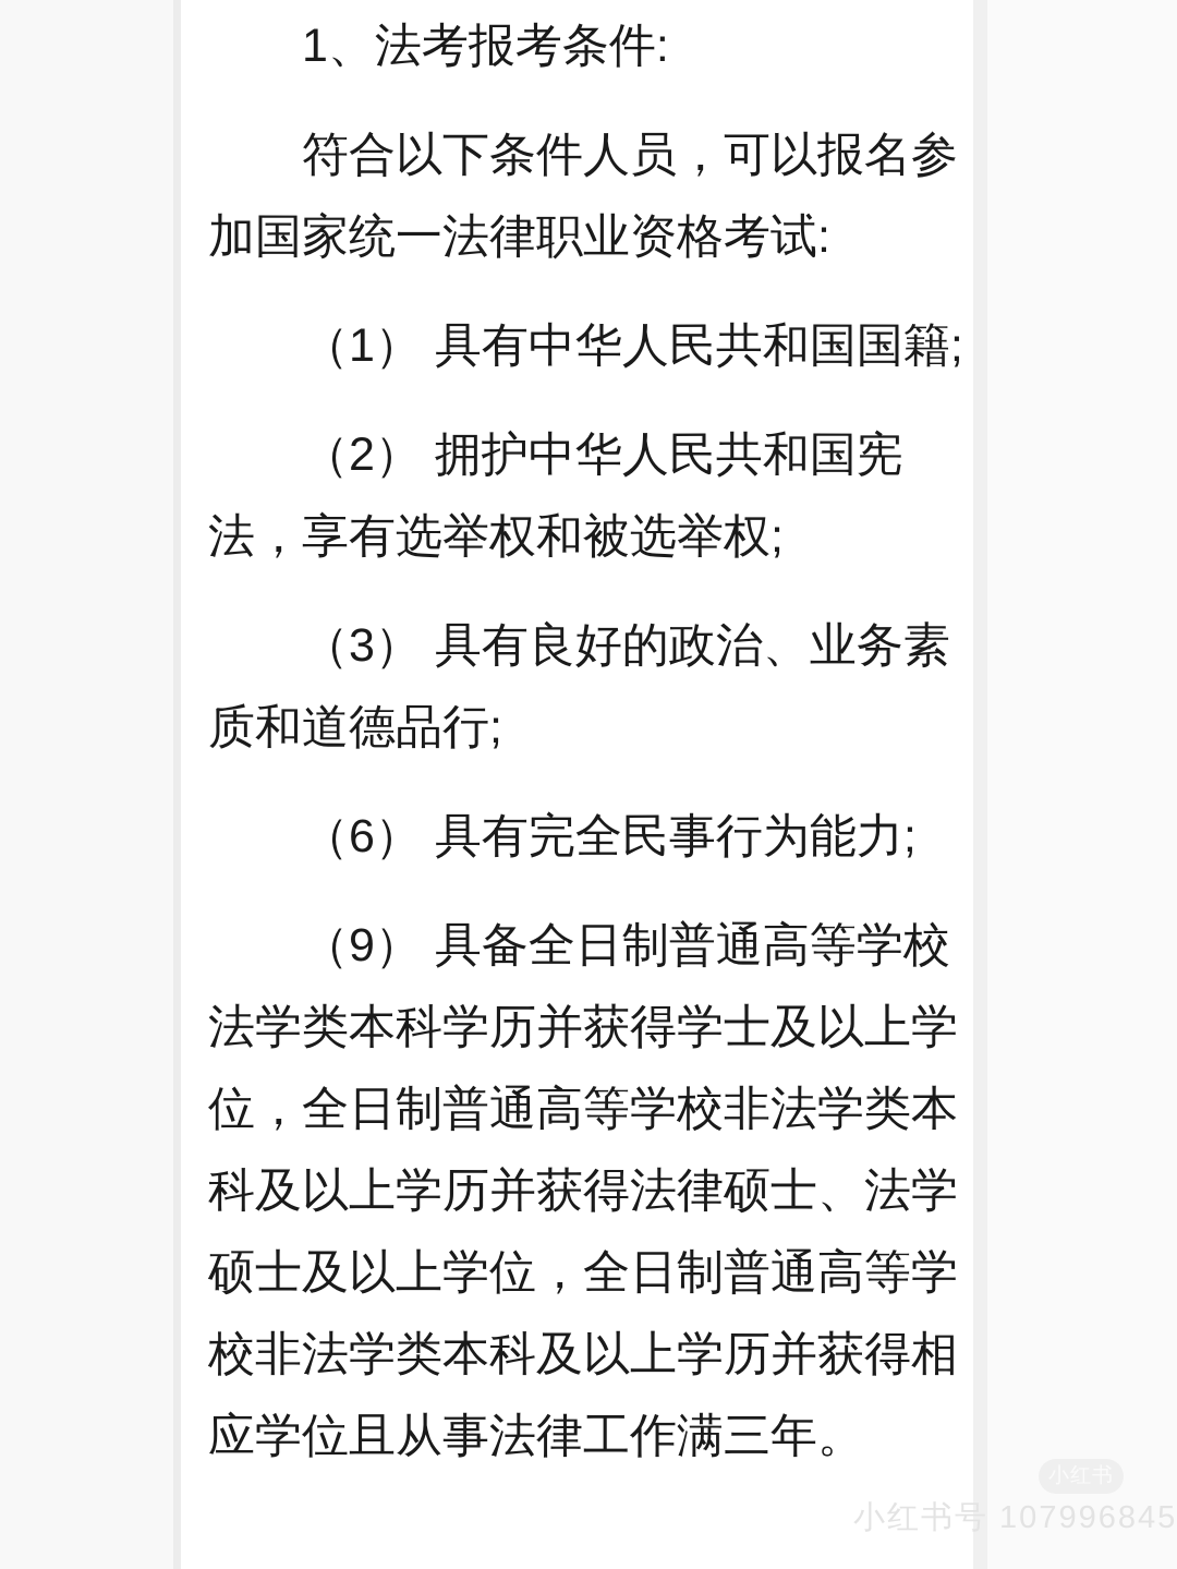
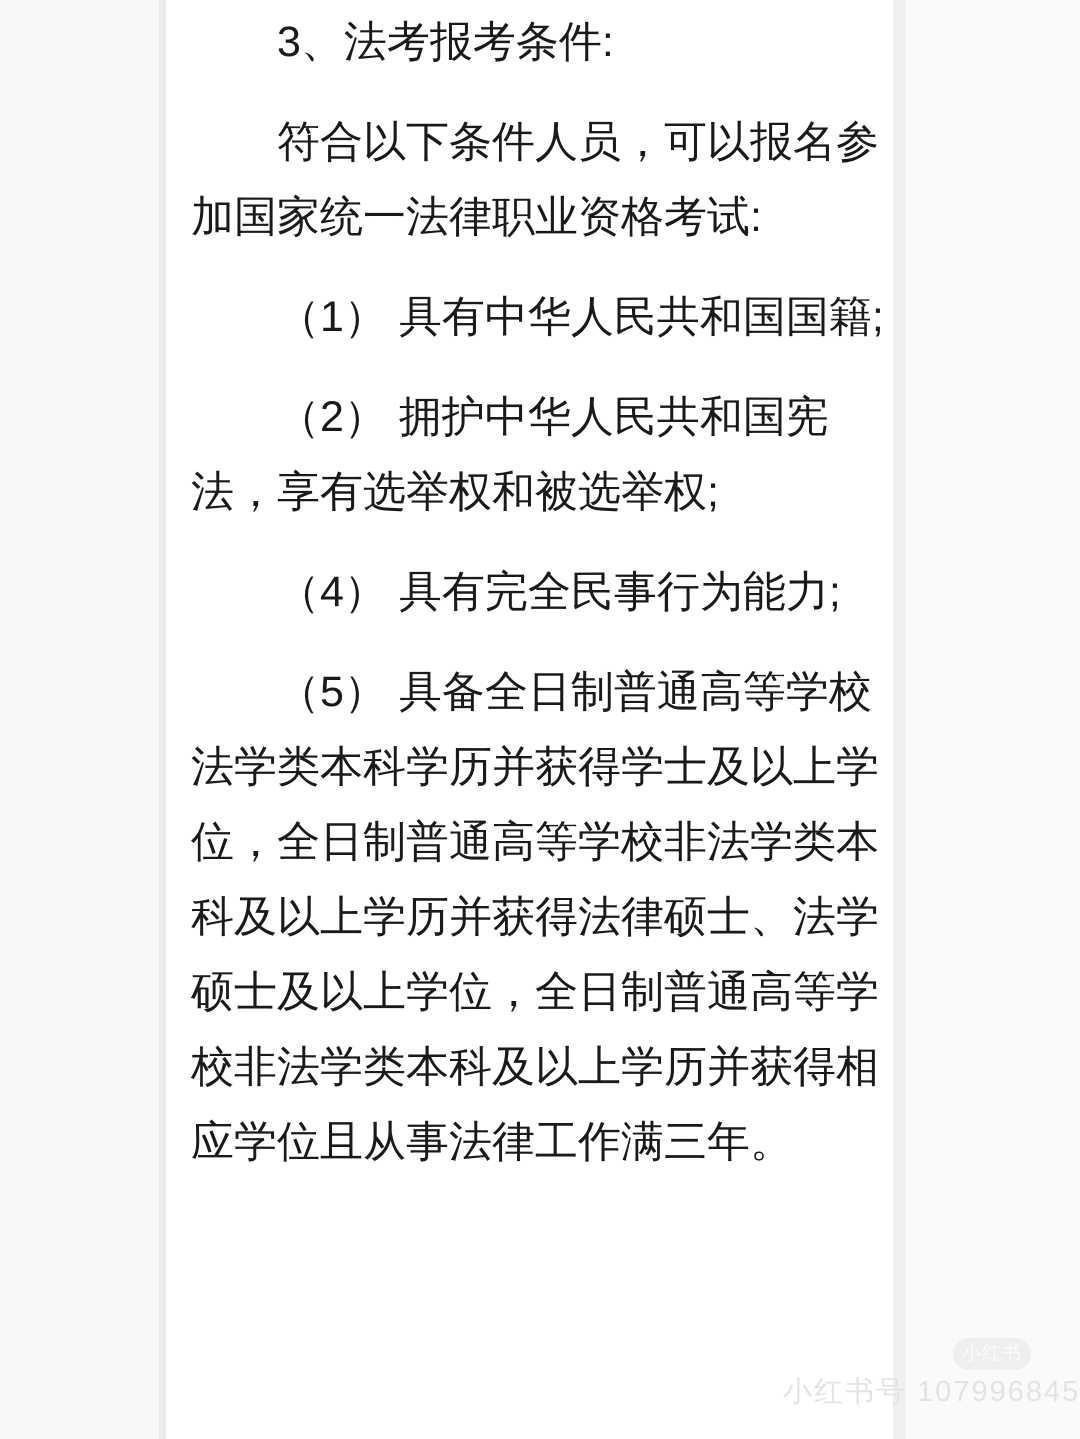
- 1、法考报考条件:
+ 3、法考报考条件:
  符合以下条件人员，可以报名参加国家统一法律职业资格考试:
  （1） 具有中华人民共和国国籍;
  （2） 拥护中华人民共和国宪法，享有选举权和被选举权;
- （3） 具有良好的政治、业务素质和道德品行;
- （6） 具有完全民事行为能力;
+ （4） 具有完全民事行为能力;
- （9） 具备全日制普通高等学校法学类本科学历并获得学士及以上学位，全日制普通高等学校非法学类本科及以上学历并获得法律硕士、法学硕士及以上学位，全日制普通高等学校非法学类本科及以上学历并获得相应学位且从事法律工作满三年。
+ （5） 具备全日制普通高等学校法学类本科学历并获得学士及以上学位，全日制普通高等学校非法学类本科及以上学历并获得法律硕士、法学硕士及以上学位，全日制普通高等学校非法学类本科及以上学历并获得相应学位且从事法律工作满三年。
  小红书号 107996845
